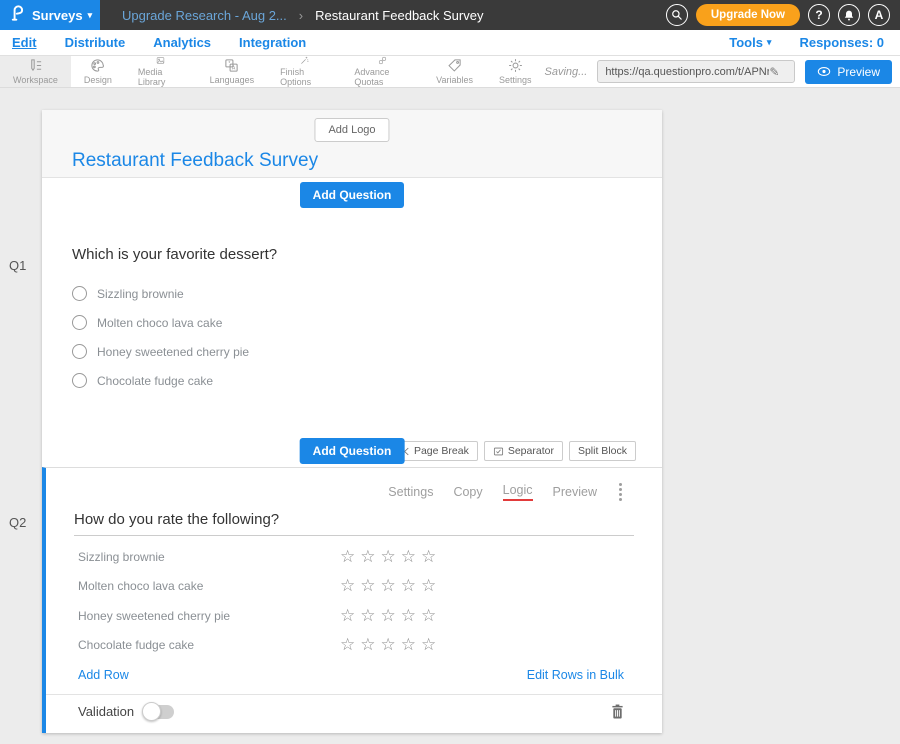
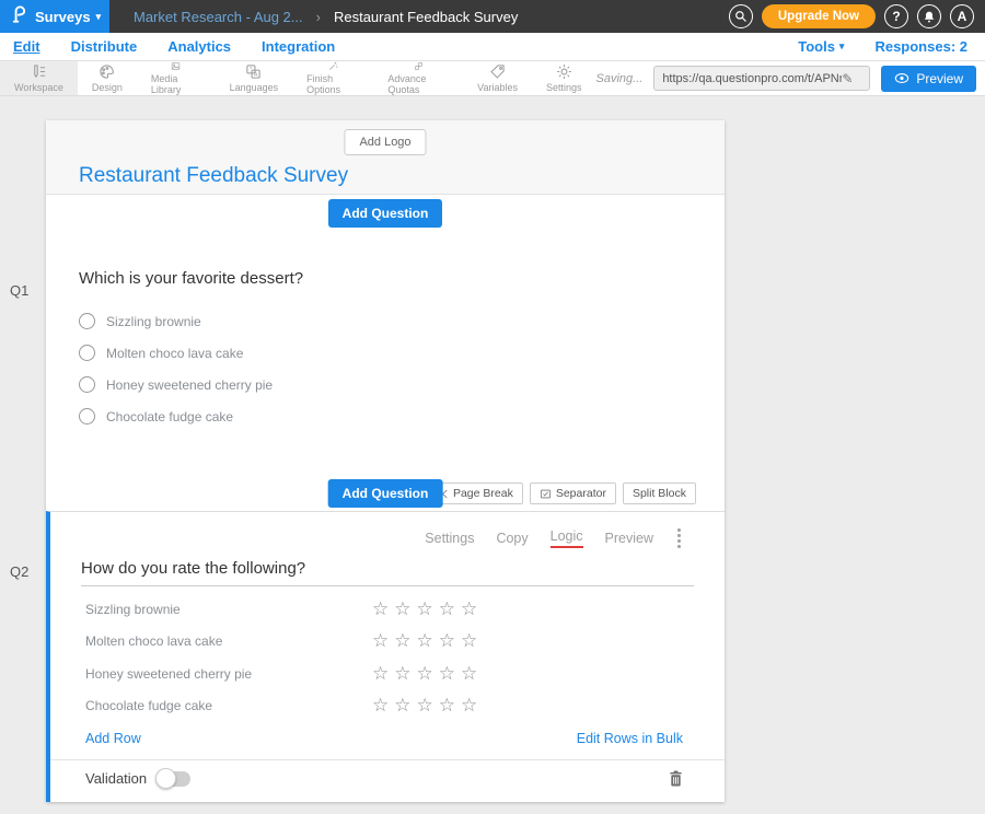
  Surveys
  ▾
- Upgrade Research - Aug 2...
+ Market Research - Aug 2...
  ›
  Restaurant Feedback Survey
  Upgrade Now
  ?
  A
  Edit
  Distribute
  Analytics
  Integration
  Tools
  ▾
- Responses: 0
+ Responses: 2
  Workspace
  Design
  Media Library
  Languages
  Finish Options
  Advance Quotas
  Variables
  Settings
  Saving...
  https://qa.questionpro.com/t/APNr
  ✎
  Preview
  Q1
  Q2
  Add Logo
  Restaurant Feedback Survey
  Add Question
  Which is your favorite dessert?
  Sizzling brownie
  Molten choco lava cake
  Honey sweetened cherry pie
  Chocolate fudge cake
  Add Question
  Page Break
  Separator
  Split Block
  Settings
  Copy
  Logic
  Preview
  How do you rate the following?
  Sizzling brownie
  ☆☆☆☆☆
  Molten choco lava cake
  ☆☆☆☆☆
  Honey sweetened cherry pie
  ☆☆☆☆☆
  Chocolate fudge cake
  ☆☆☆☆☆
  Add Row
  Edit Rows in Bulk
  Validation
